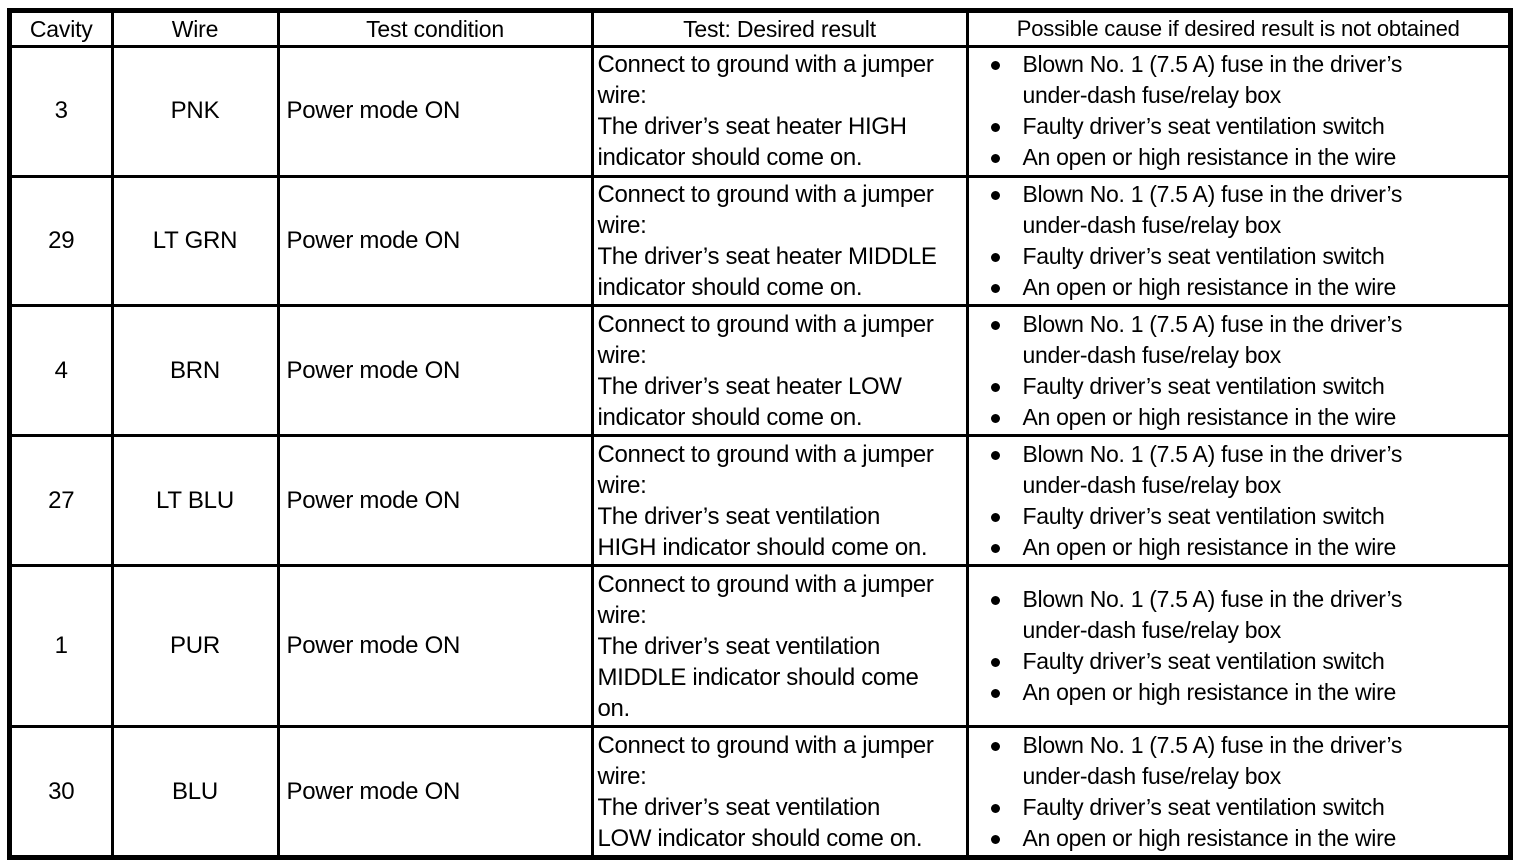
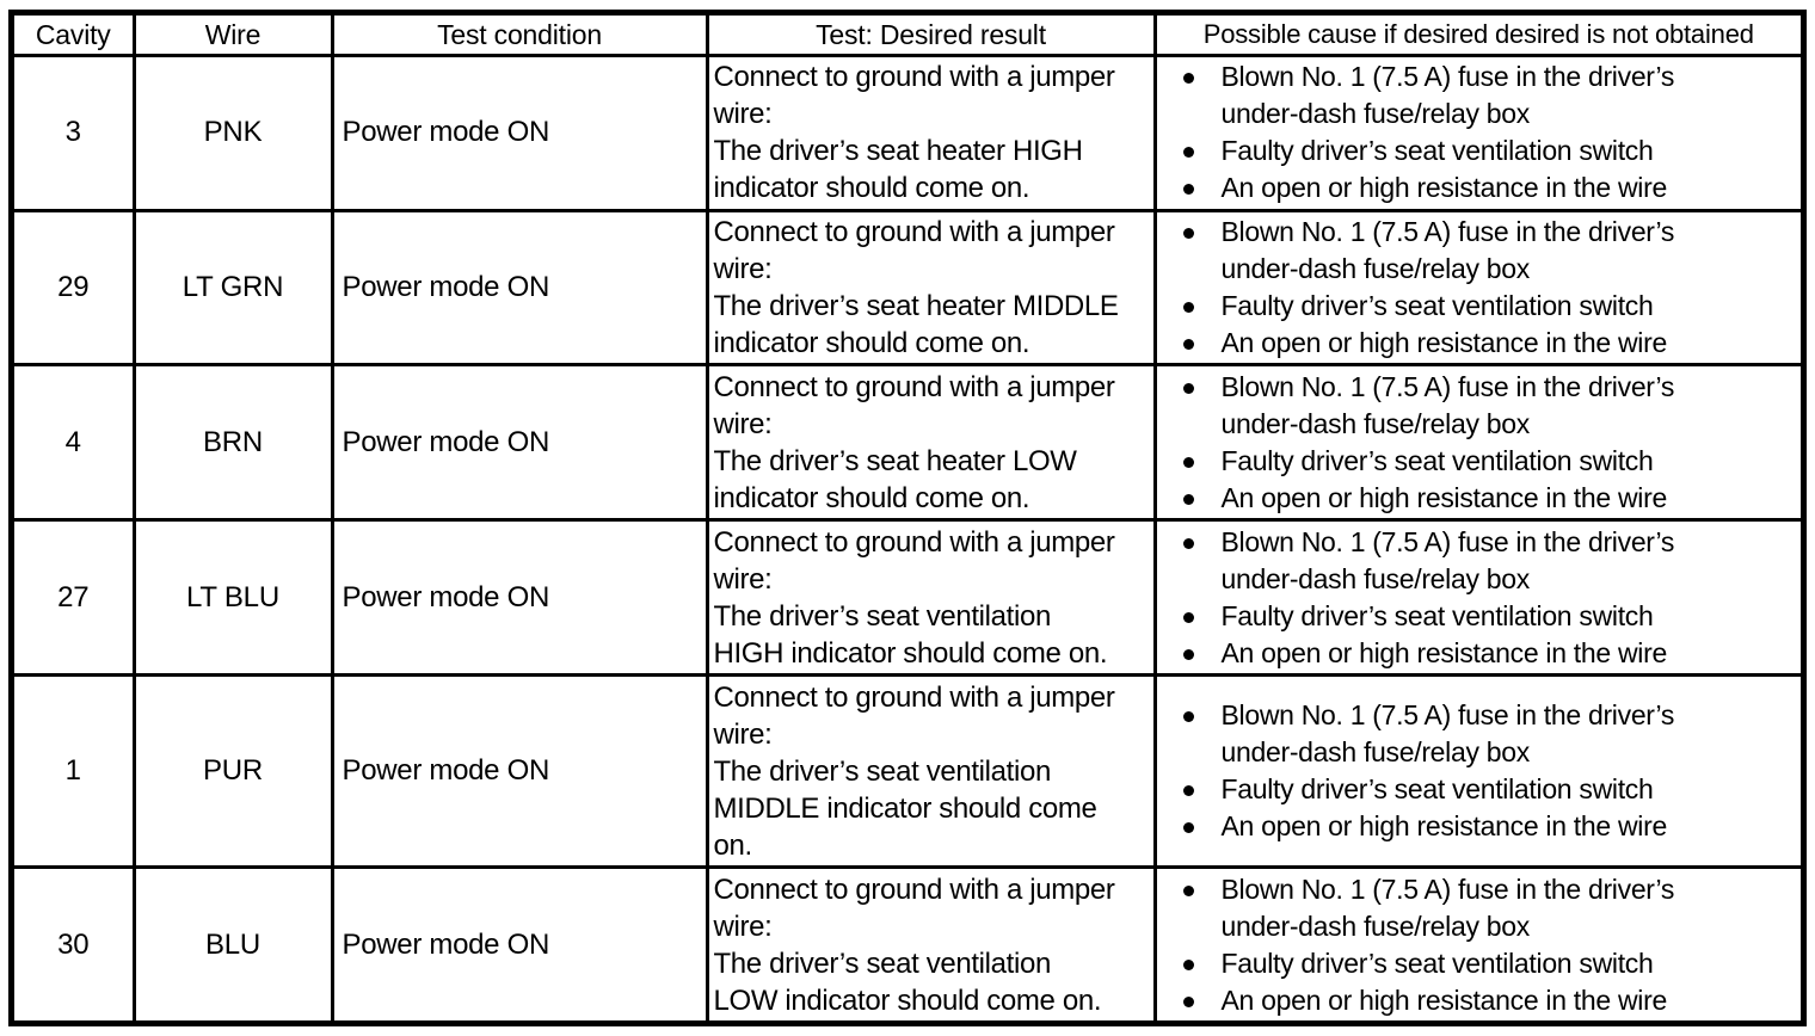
- Cavity	Wire	Test condition	Test: Desired result	Possible cause if desired result is not obtained
+ Cavity	Wire	Test condition	Test: Desired result	Possible cause if desired desired is not obtained
  3	PNK	Power mode ON	Connect to ground with a jumperwire:The driver’s seat heater HIGHindicator should come on.	Blown No. 1 (7.5 A) fuse in the driver’sunder-dash fuse/relay boxFaulty driver’s seat ventilation switchAn open or high resistance in the wire
  29	LT GRN	Power mode ON	Connect to ground with a jumperwire:The driver’s seat heater MIDDLEindicator should come on.	Blown No. 1 (7.5 A) fuse in the driver’sunder-dash fuse/relay boxFaulty driver’s seat ventilation switchAn open or high resistance in the wire
  4	BRN	Power mode ON	Connect to ground with a jumperwire:The driver’s seat heater LOWindicator should come on.	Blown No. 1 (7.5 A) fuse in the driver’sunder-dash fuse/relay boxFaulty driver’s seat ventilation switchAn open or high resistance in the wire
  27	LT BLU	Power mode ON	Connect to ground with a jumperwire:The driver’s seat ventilationHIGH indicator should come on.	Blown No. 1 (7.5 A) fuse in the driver’sunder-dash fuse/relay boxFaulty driver’s seat ventilation switchAn open or high resistance in the wire
  1	PUR	Power mode ON	Connect to ground with a jumperwire:The driver’s seat ventilationMIDDLE indicator should comeon.	Blown No. 1 (7.5 A) fuse in the driver’sunder-dash fuse/relay boxFaulty driver’s seat ventilation switchAn open or high resistance in the wire
  30	BLU	Power mode ON	Connect to ground with a jumperwire:The driver’s seat ventilationLOW indicator should come on.	Blown No. 1 (7.5 A) fuse in the driver’sunder-dash fuse/relay boxFaulty driver’s seat ventilation switchAn open or high resistance in the wire
